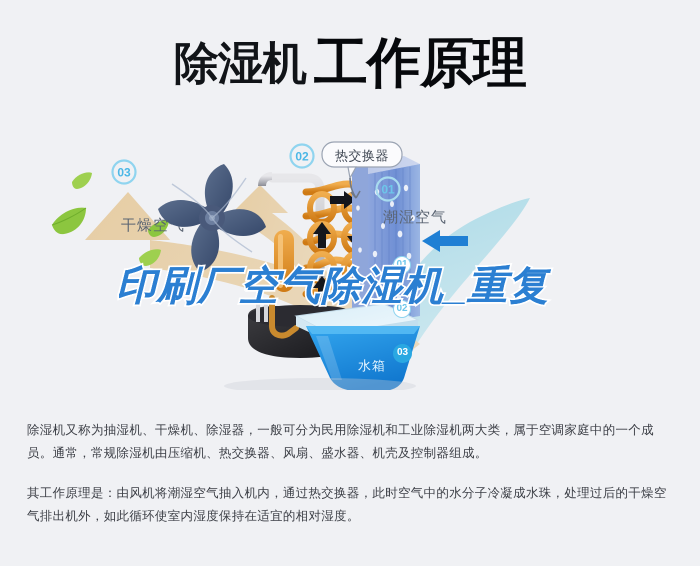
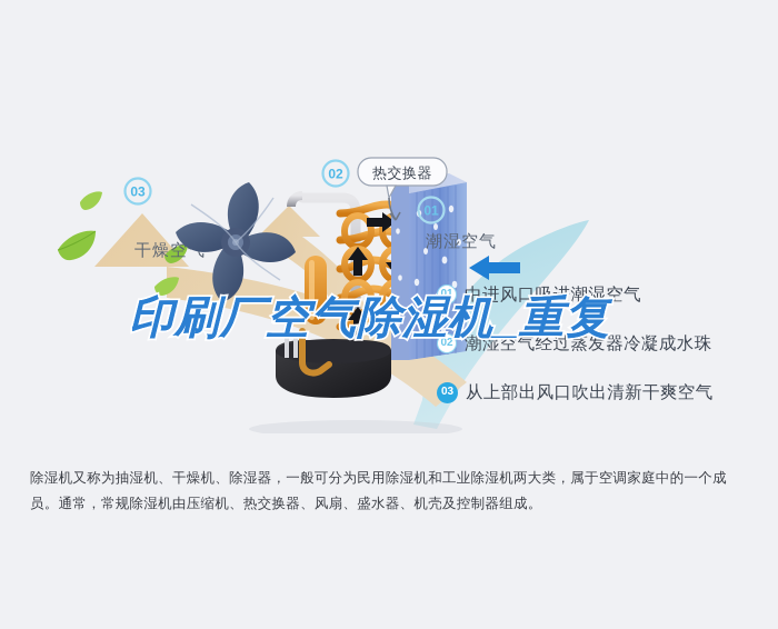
- 除湿机 工作原理
  03
  干燥空
  02
  热交换器
  01
  潮湿空气
- 水箱
  01
+ 中进风口吸进潮湿空气
  02
+ 潮湿空气经过蒸发器冷凝成水珠
  03
+ 从上部出风口吹出清新干爽空气
  印刷厂空气除湿机_重复
  除湿机又称为抽湿机、干燥机、除湿器，一般可分为民用除湿机和工业除湿机两大类，属于空调家庭中的一个成员。通常，常规除湿机由压缩机、热交换器、风扇、盛水器、机壳及控制器组成。
- 其工作原理是：由风机将潮湿空气抽入机内，通过热交换器，此时空气中的水分子冷凝成水珠，处理过后的干燥空气排出机外，如此循环使室内湿度保持在适宜的相对湿度。
